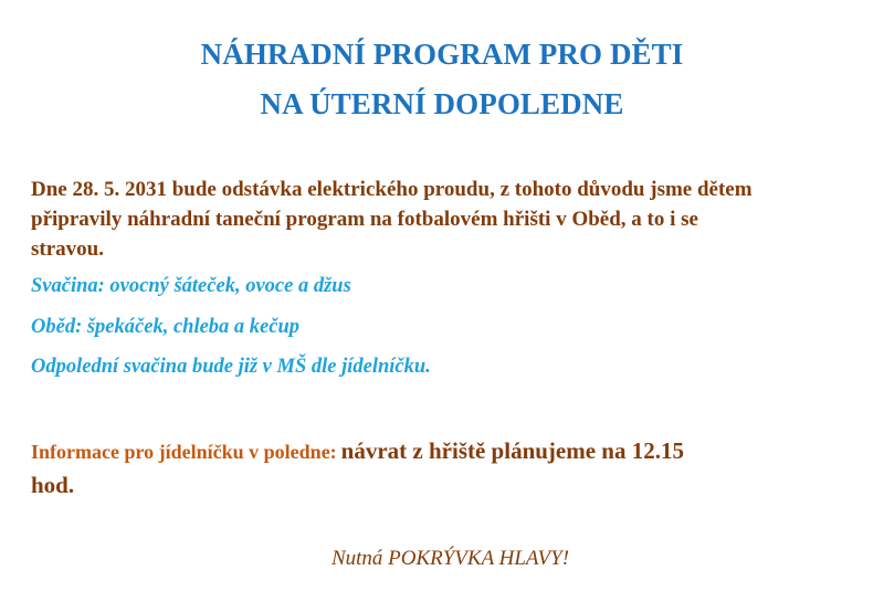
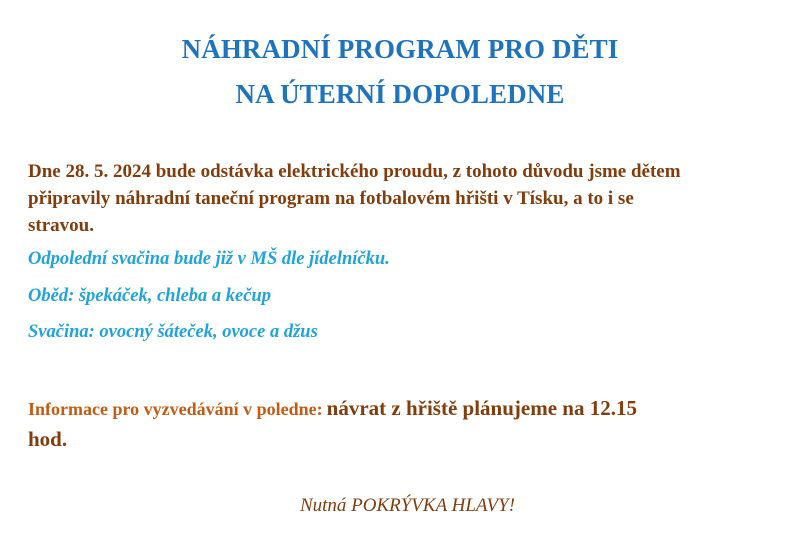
  NÁHRADNÍ PROGRAM PRO DĚTI
  NA ÚTERNÍ DOPOLEDNE
- Dne 28. 5. 2031 bude odstávka elektrického proudu, z tohoto důvodu jsme dětem
+ Dne 28. 5. 2024 bude odstávka elektrického proudu, z tohoto důvodu jsme dětem
- připravily náhradní taneční program na fotbalovém hřišti v Oběd, a to i se
+ připravily náhradní taneční program na fotbalovém hřišti v Tísku, a to i se
  stravou.
- Svačina: ovocný šáteček, ovoce a džus
+ Odpolední svačina bude již v MŠ dle jídelníčku.
  Oběd: špekáček, chleba a kečup
- Odpolední svačina bude již v MŠ dle jídelníčku.
+ Svačina: ovocný šáteček, ovoce a džus
- Informace pro jídelníčku v poledne: návrat z hřiště plánujeme na 12.15
+ Informace pro vyzvedávání v poledne: návrat z hřiště plánujeme na 12.15
  hod.
  Nutná POKRÝVKA HLAVY!
